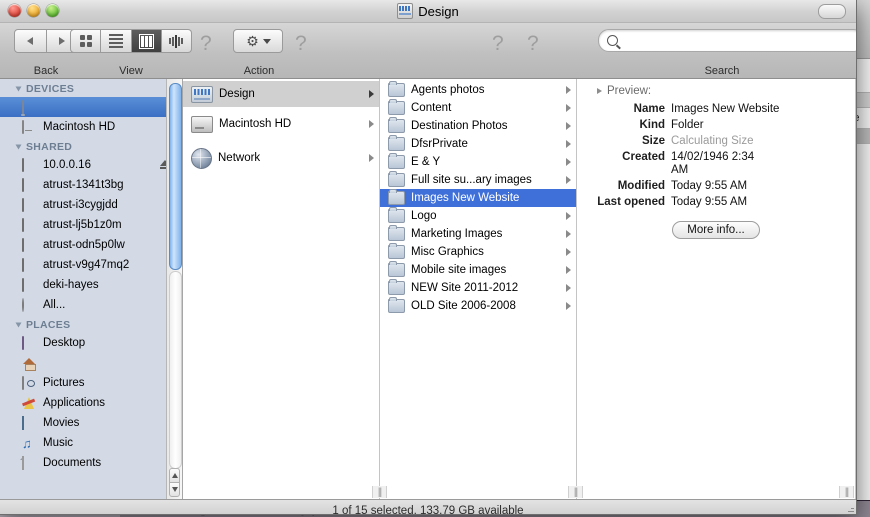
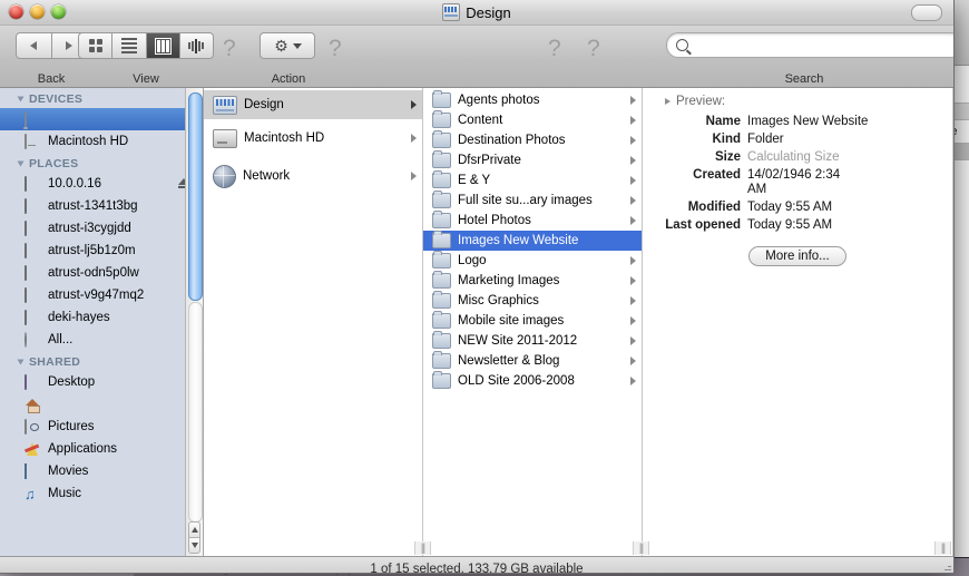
  Design
  Back
  View
  ?
  ⚙
  Action
  ?
  ?
  ?
  Search
  DEVICES
  Macintosh HD
- SHARED
+ PLACES
  10.0.0.16
  atrust-1341t3bg
  atrust-i3cygjdd
  atrust-lj5b1z0m
  atrust-odn5p0lw
  atrust-v9g47mq2
  deki-hayes
  All...
- PLACES
+ SHARED
  Desktop
  Pictures
  Applications
  Movies
  ♫
  Music
- Documents
  Design
  Macintosh HD
  Network
  Agents photos
  Content
  Destination Photos
  DfsrPrivate
  E & Y
  Full site su...ary images
+ Hotel Photos
  Images New Website
  Logo
  Marketing Images
  Misc Graphics
  Mobile site images
  NEW Site 2011-2012
+ Newsletter & Blog
  OLD Site 2006-2008
  Preview:
  Name
  Images New Website
  Kind
  Folder
  Size
  Calculating Size
  Created
  14/02/1946 2:34 AM
  Modified
  Today 9:55 AM
  Last opened
  Today 9:55 AM
  More info...
  ||
  ||
  ||
  1 of 15 selected, 133.79 GB available
